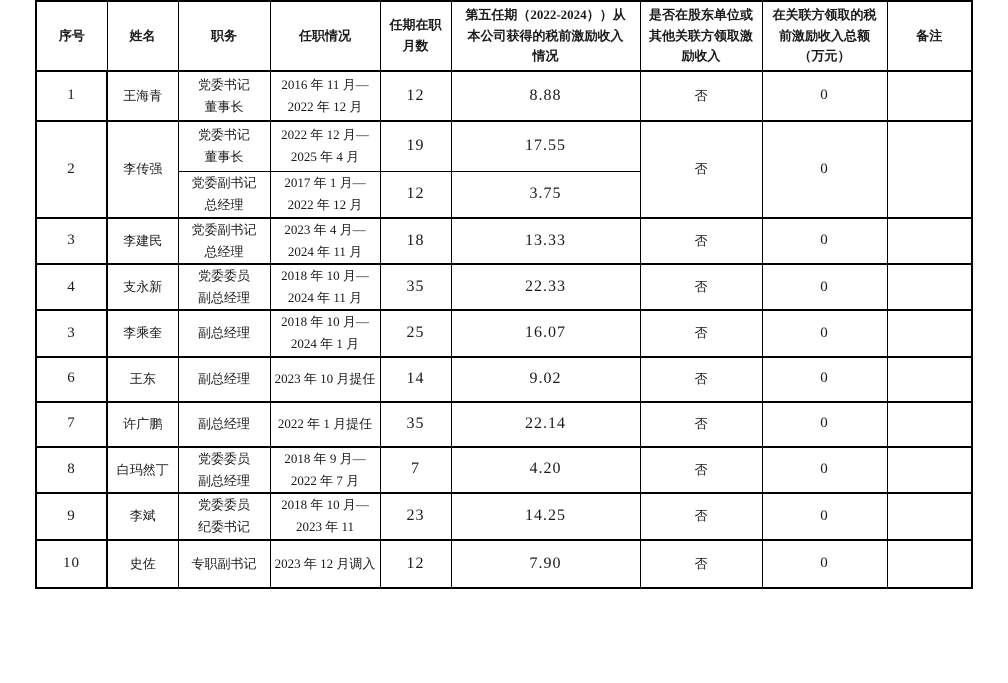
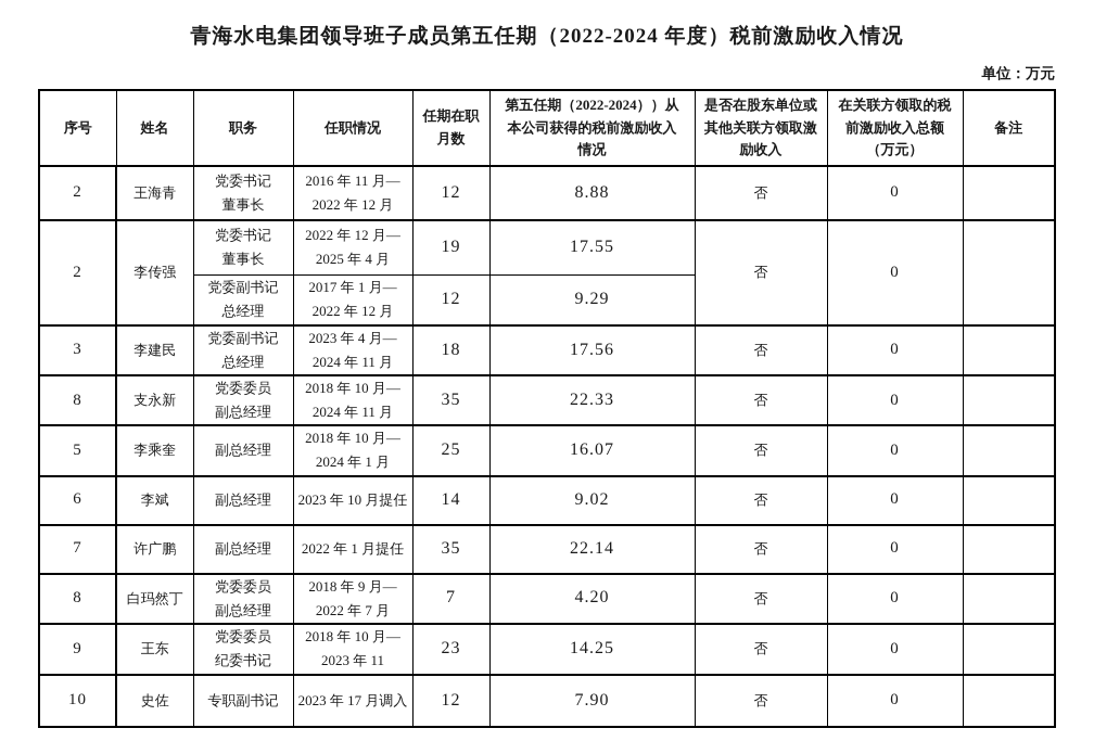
+ 青海水电集团领导班子成员第五任期（2022-2024 年度）税前激励收入情况
+ 单位：万元
  序号	姓名	职务	任职情况	任期在职 月数	第五任期（2022-2024））从 本公司获得的税前激励收入 情况	是否在股东单位或 其他关联方领取激 励收入	在关联方领取的税 前激励收入总额 （万元）	备注
- 1	王海青	党委书记 董事长	2016 年 11 月— 2022 年 12 月	12	8.88	否	0
+ 2	王海青	党委书记 董事长	2016 年 11 月— 2022 年 12 月	12	8.88	否	0
  2	李传强	党委书记 董事长	2022 年 12 月— 2025 年 4 月	19	17.55	否	0
- 党委副书记 总经理	2017 年 1 月— 2022 年 12 月	12	3.75
+ 党委副书记 总经理	2017 年 1 月— 2022 年 12 月	12	9.29
- 3	李建民	党委副书记 总经理	2023 年 4 月— 2024 年 11 月	18	13.33	否	0
+ 3	李建民	党委副书记 总经理	2023 年 4 月— 2024 年 11 月	18	17.56	否	0
- 4	支永新	党委委员 副总经理	2018 年 10 月— 2024 年 11 月	35	22.33	否	0
+ 8	支永新	党委委员 副总经理	2018 年 10 月— 2024 年 11 月	35	22.33	否	0
- 3	李乘奎	副总经理	2018 年 10 月— 2024 年 1 月	25	16.07	否	0
+ 5	李乘奎	副总经理	2018 年 10 月— 2024 年 1 月	25	16.07	否	0
- 6	王东	副总经理	2023 年 10 月提任	14	9.02	否	0
+ 6	李斌	副总经理	2023 年 10 月提任	14	9.02	否	0
  7	许广鹏	副总经理	2022 年 1 月提任	35	22.14	否	0
  8	白玛然丁	党委委员 副总经理	2018 年 9 月— 2022 年 7 月	7	4.20	否	0
- 9	李斌	党委委员 纪委书记	2018 年 10 月— 2023 年 11	23	14.25	否	0
+ 9	王东	党委委员 纪委书记	2018 年 10 月— 2023 年 11	23	14.25	否	0
- 10	史佐	专职副书记	2023 年 12 月调入	12	7.90	否	0
+ 10	史佐	专职副书记	2023 年 17 月调入	12	7.90	否	0
